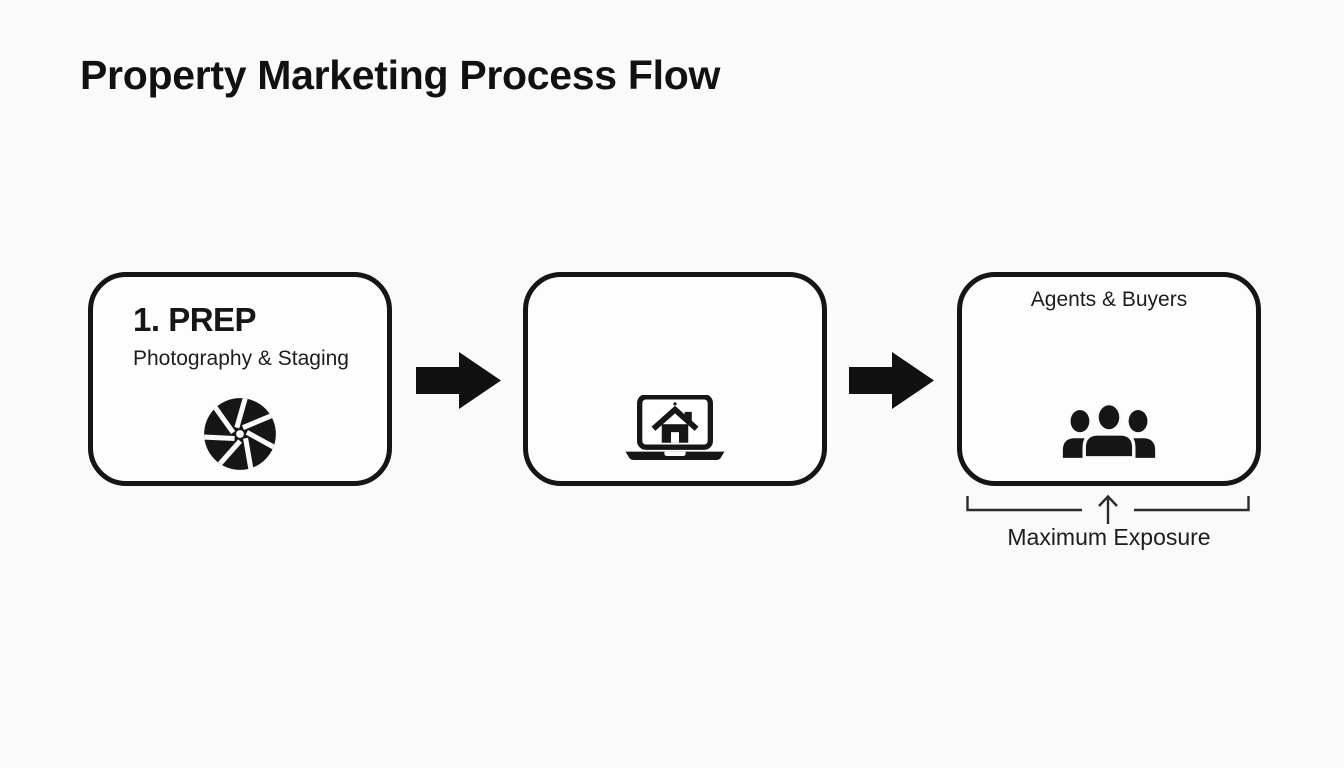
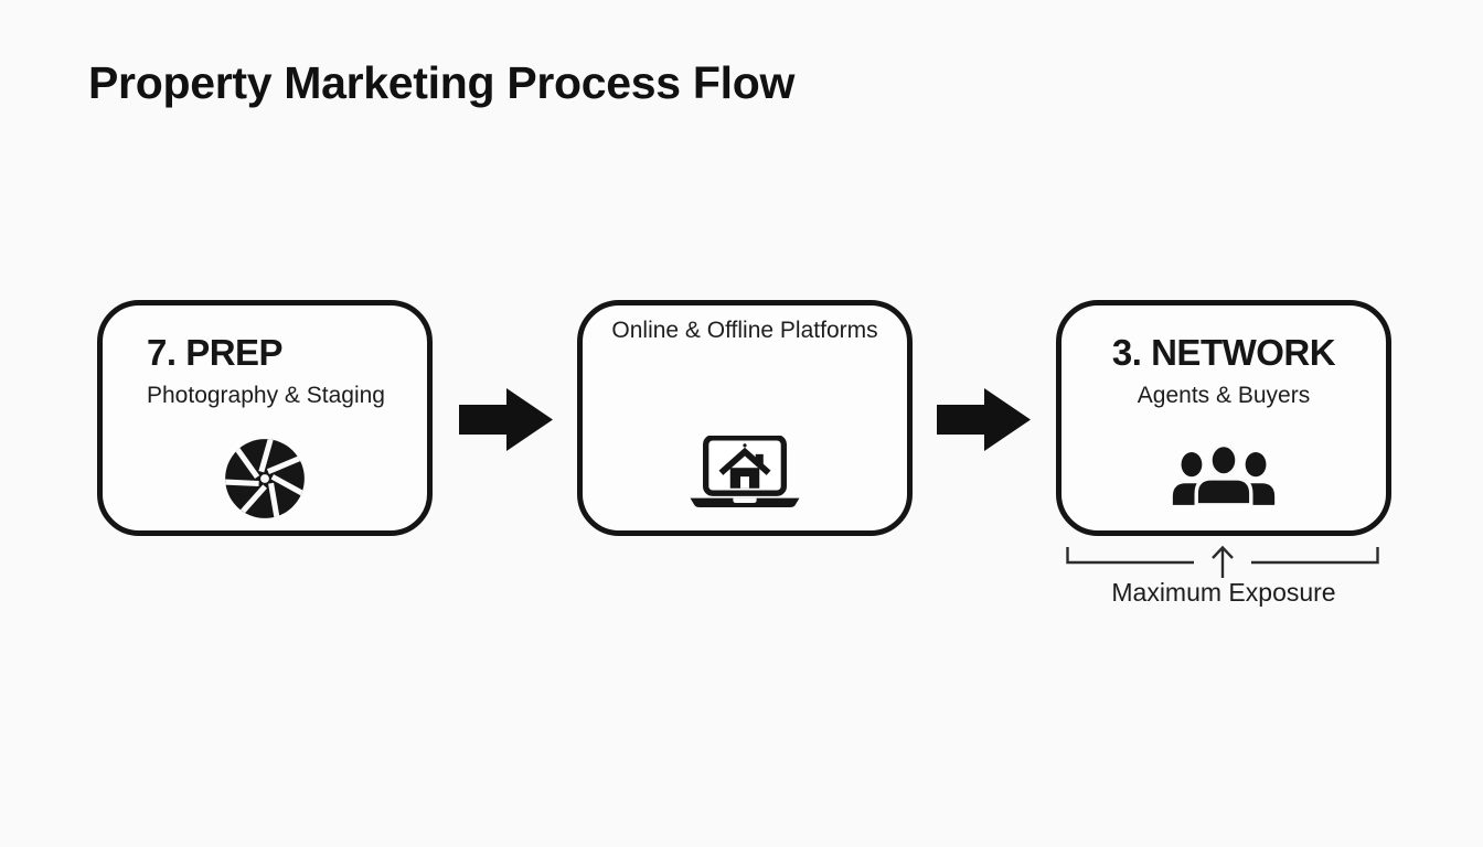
  Property Marketing Process Flow
- 1. PREP
+ 7. PREP
  Photography & Staging
+ Online & Offline Platforms
+ 3. NETWORK
  Agents & Buyers
  Maximum Exposure
